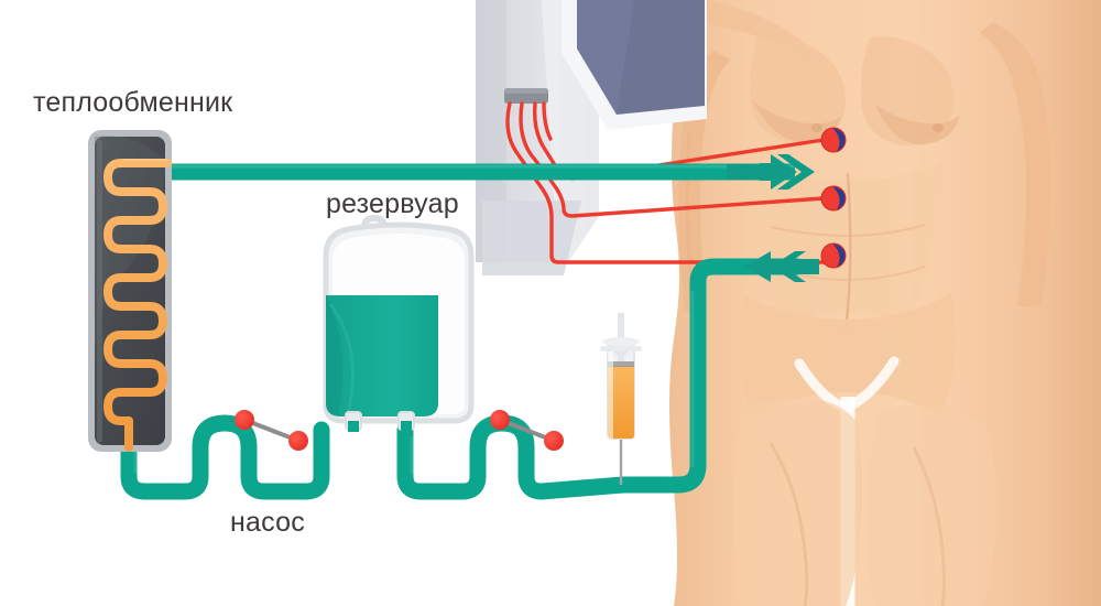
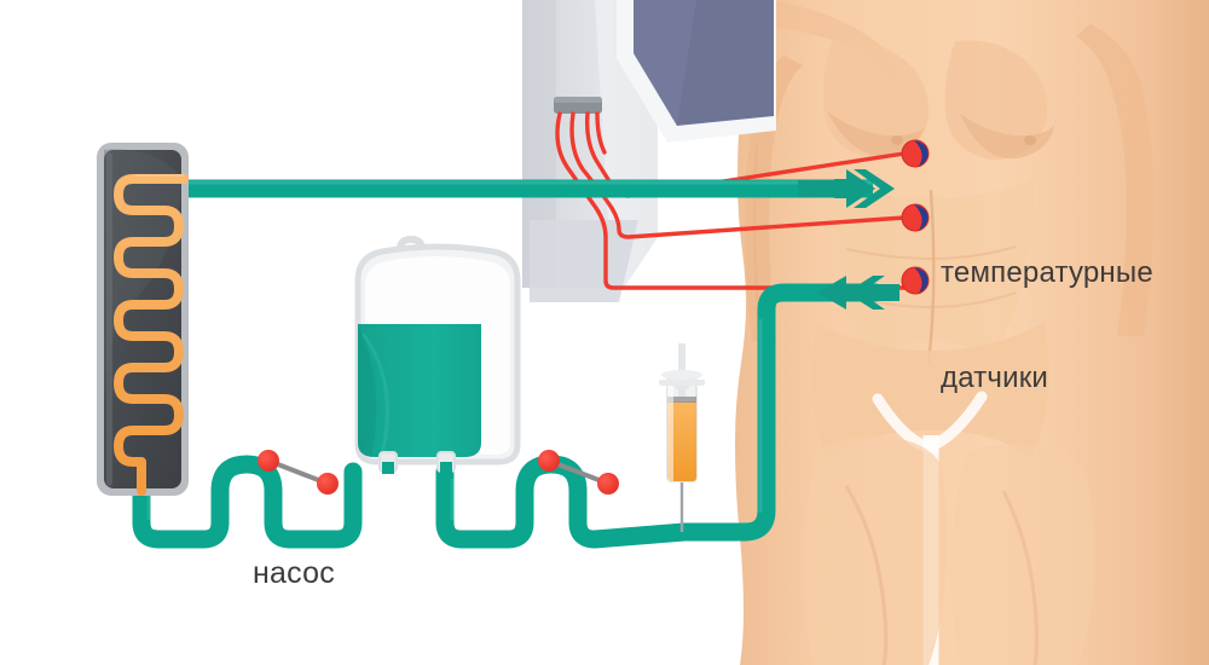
- теплообменник
- резервуар
  насос
+ температурные
+ датчики
